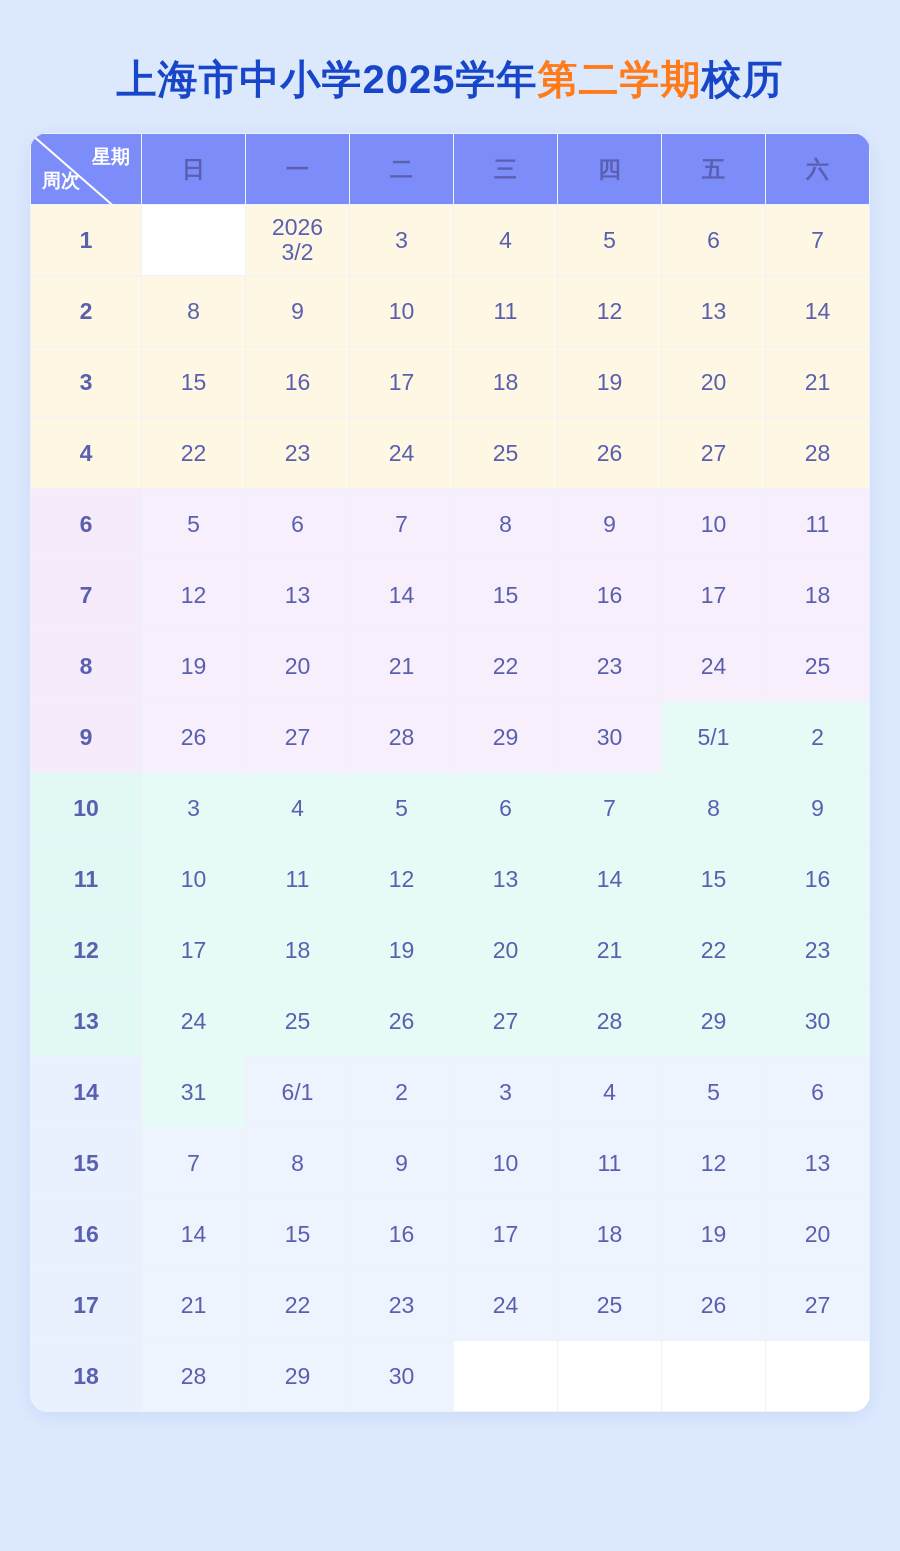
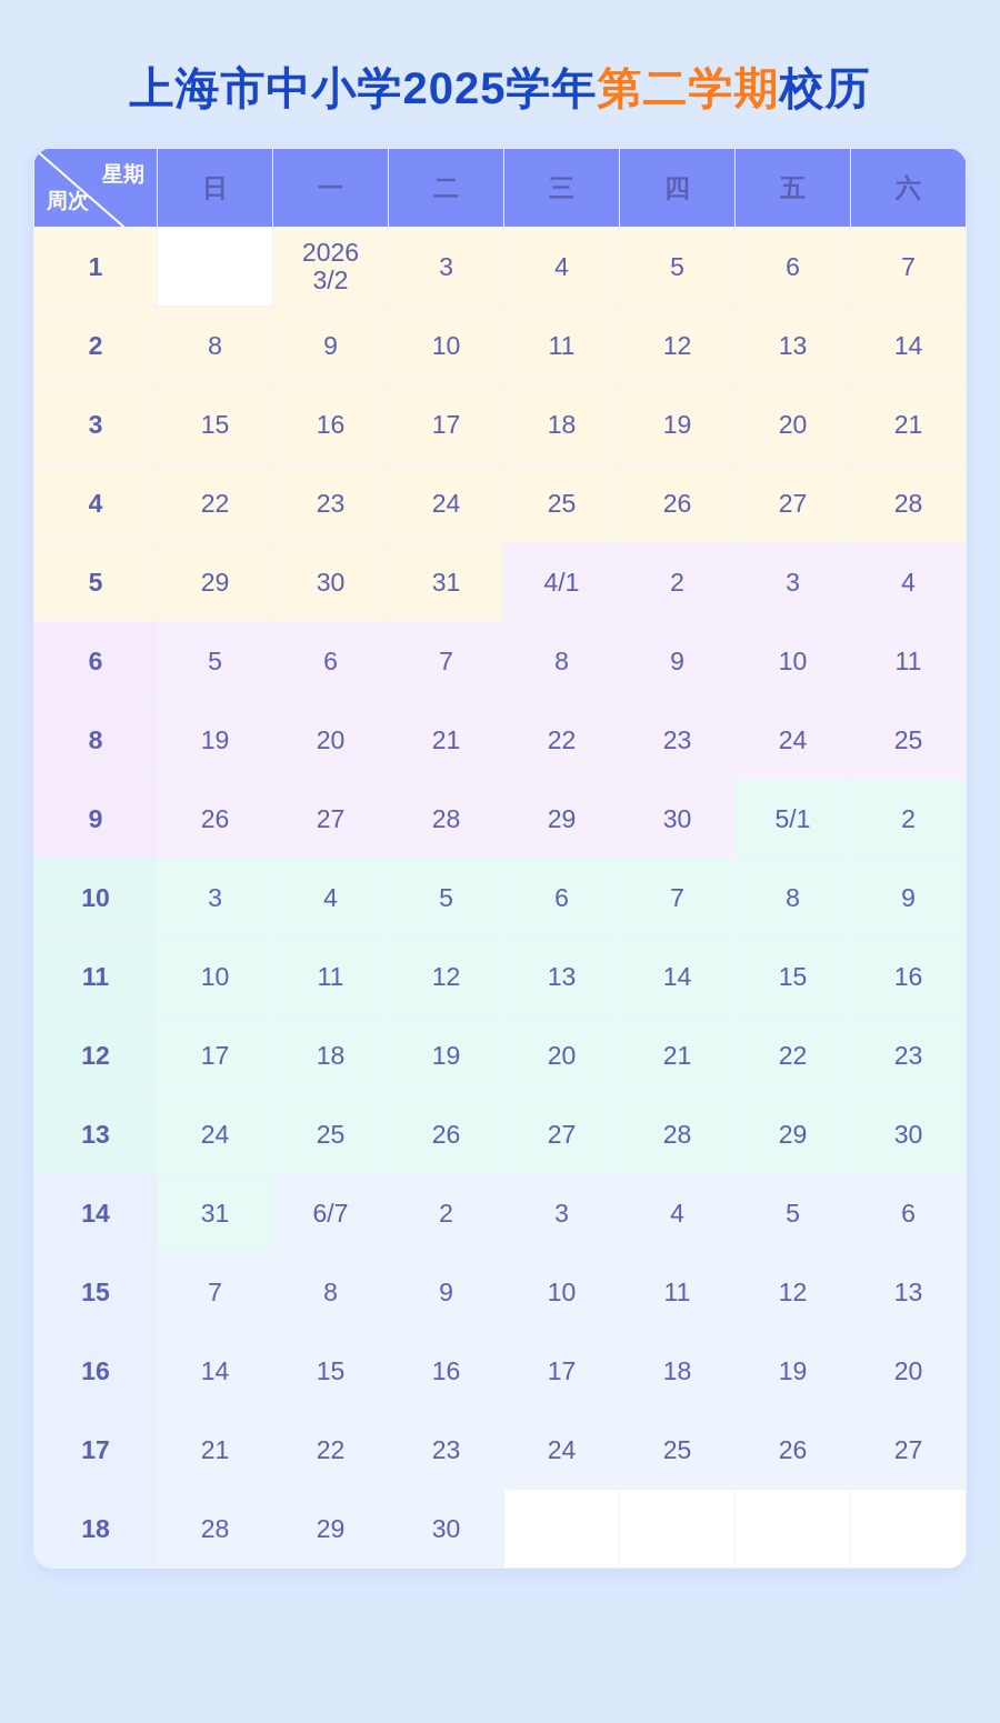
  上海市中小学2025学年第二学期校历
  星期 周次	日	一	二	三	四	五	六
  1		20263/2	3	4	5	6	7
  2	8	9	10	11	12	13	14
  3	15	16	17	18	19	20	21
  4	22	23	24	25	26	27	28
+ 5	29	30	31	4/1	2	3	4
  6	5	6	7	8	9	10	11
- 7	12	13	14	15	16	17	18
  8	19	20	21	22	23	24	25
  9	26	27	28	29	30	5/1	2
  10	3	4	5	6	7	8	9
  11	10	11	12	13	14	15	16
  12	17	18	19	20	21	22	23
  13	24	25	26	27	28	29	30
- 14	31	6/1	2	3	4	5	6
+ 14	31	6/7	2	3	4	5	6
  15	7	8	9	10	11	12	13
  16	14	15	16	17	18	19	20
  17	21	22	23	24	25	26	27
  18	28	29	30
